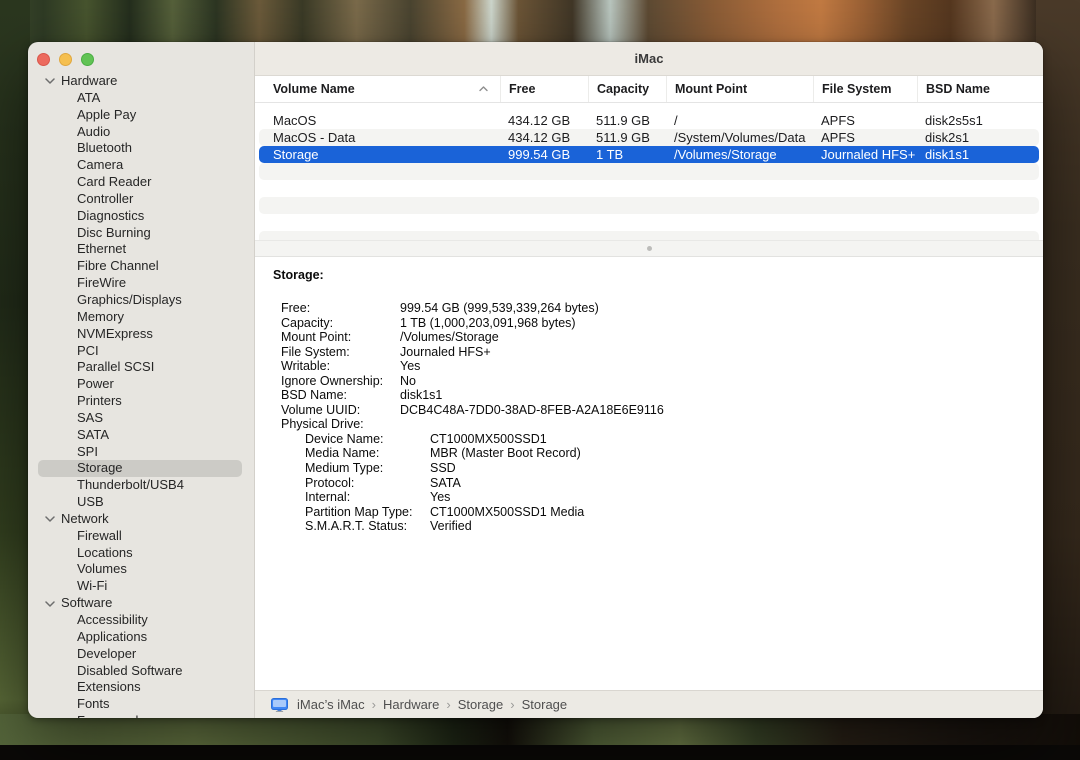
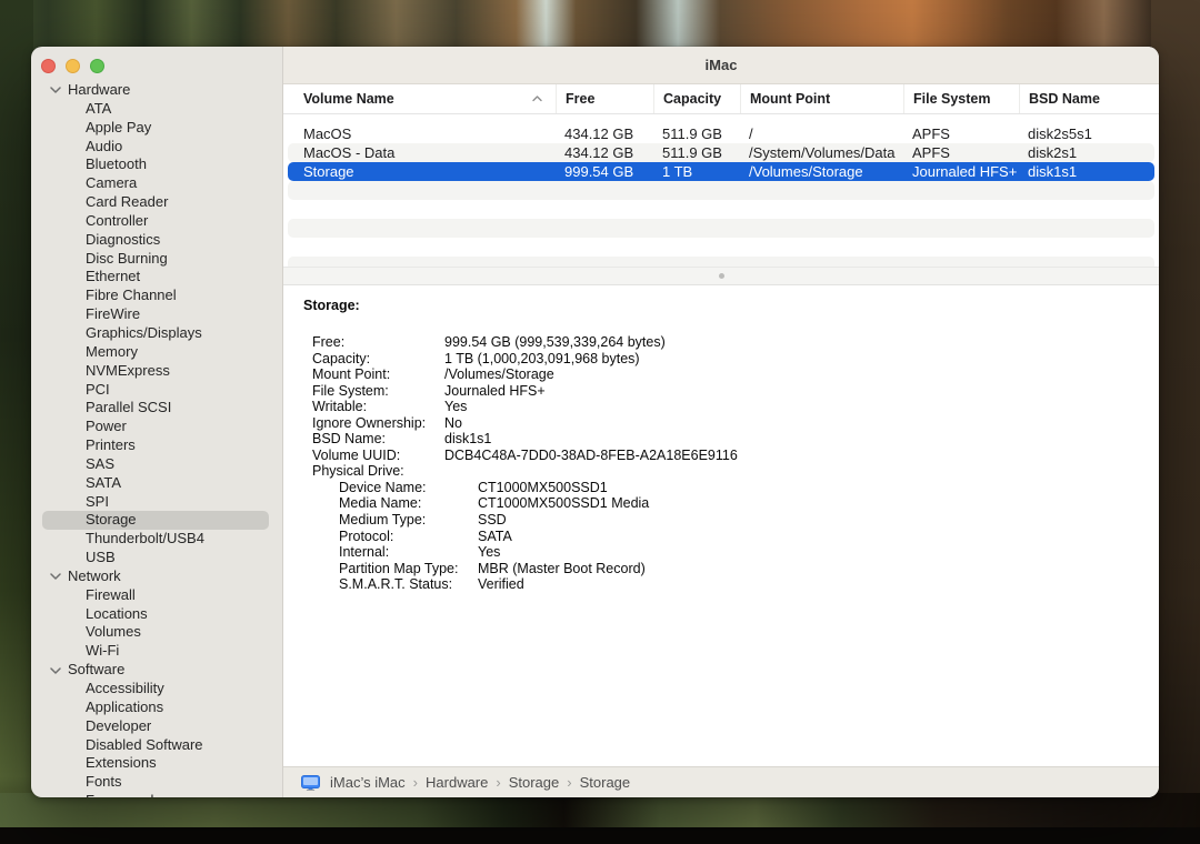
  Hardware
  ATA
  Apple Pay
  Audio
  Bluetooth
  Camera
  Card Reader
  Controller
  Diagnostics
  Disc Burning
  Ethernet
  Fibre Channel
  FireWire
  Graphics/Displays
  Memory
  NVMExpress
  PCI
  Parallel SCSI
  Power
  Printers
  SAS
  SATA
  SPI
  Storage
  Thunderbolt/USB4
  USB
  Network
  Firewall
  Locations
  Volumes
  Wi-Fi
  Software
  Accessibility
  Applications
  Developer
  Disabled Software
  Extensions
  Fonts
  iMac
  Volume Name
  Free
  Capacity
  Mount Point
  File System
  BSD Name
  MacOS
  434.12 GB
  511.9 GB
  /
  APFS
  disk2s5s1
  MacOS - Data
  434.12 GB
  511.9 GB
  /System/Volumes/Data
  APFS
  disk2s1
  Storage
  999.54 GB
  1 TB
  /Volumes/Storage
  Journaled HFS+
  disk1s1
  Storage:
  Free:
  999.54 GB (999,539,339,264 bytes)
  Capacity:
  1 TB (1,000,203,091,968 bytes)
  Mount Point:
  /Volumes/Storage
  File System:
  Journaled HFS+
  Writable:
  Yes
  Ignore Ownership:
  No
  BSD Name:
  disk1s1
  Volume UUID:
  DCB4C48A-7DD0-38AD-8FEB-A2A18E6E9116
  Physical Drive:
  Device Name:
  CT1000MX500SSD1
  Media Name:
- MBR (Master Boot Record)
+ CT1000MX500SSD1 Media
  Medium Type:
  SSD
  Protocol:
  SATA
  Internal:
  Yes
  Partition Map Type:
- CT1000MX500SSD1 Media
+ MBR (Master Boot Record)
  S.M.A.R.T. Status:
  Verified
  iMac’s iMac › Hardware › Storage › Storage
